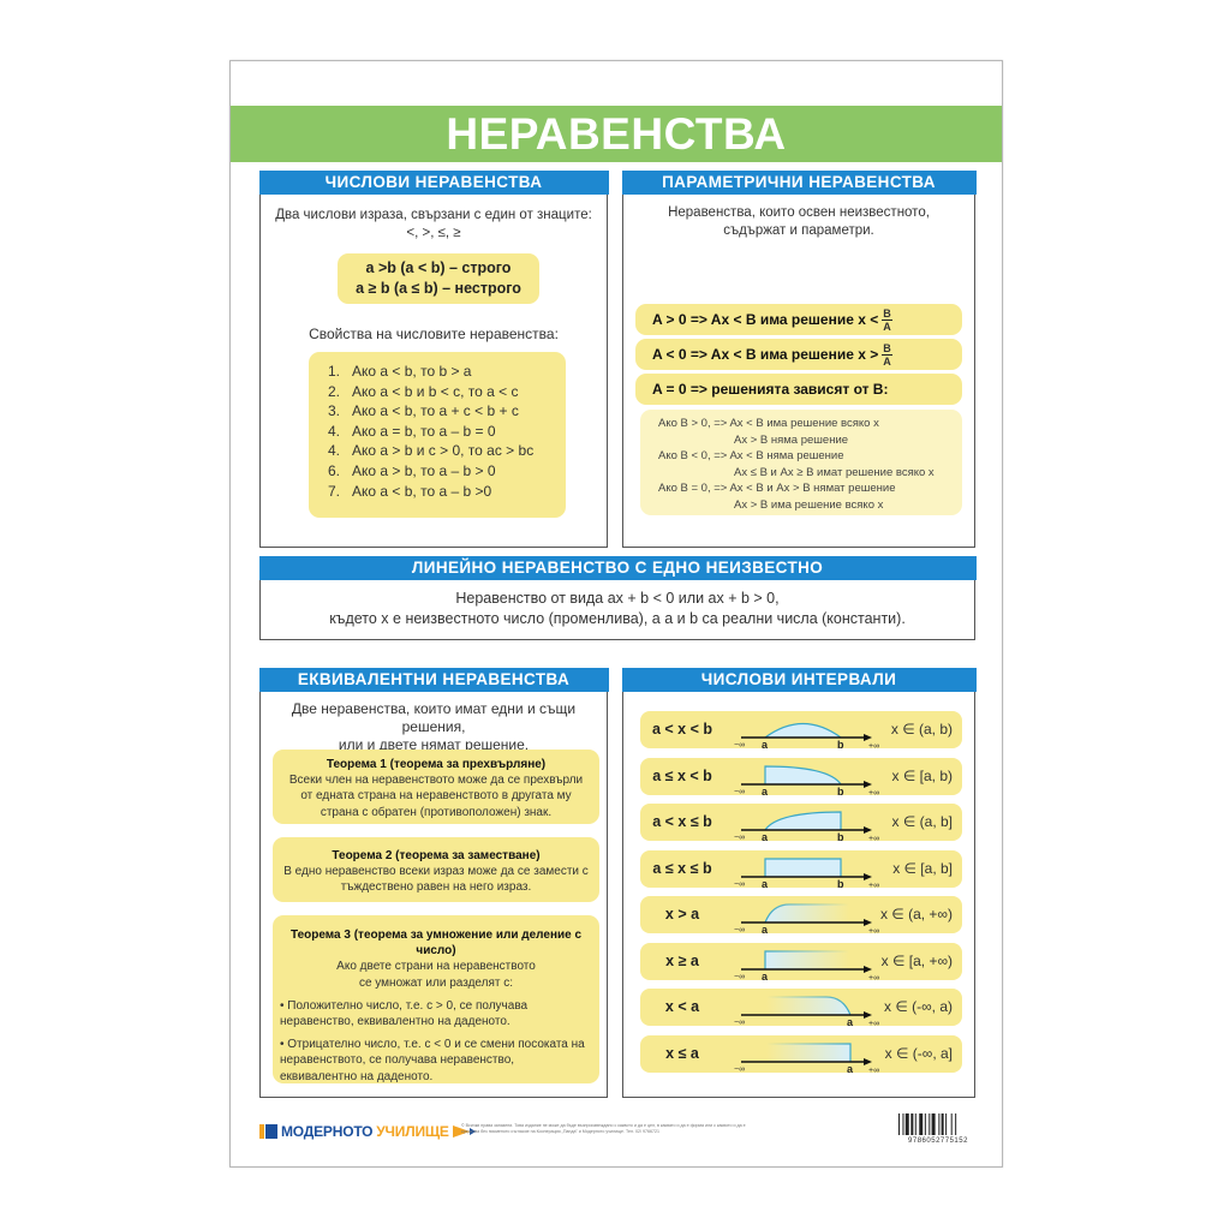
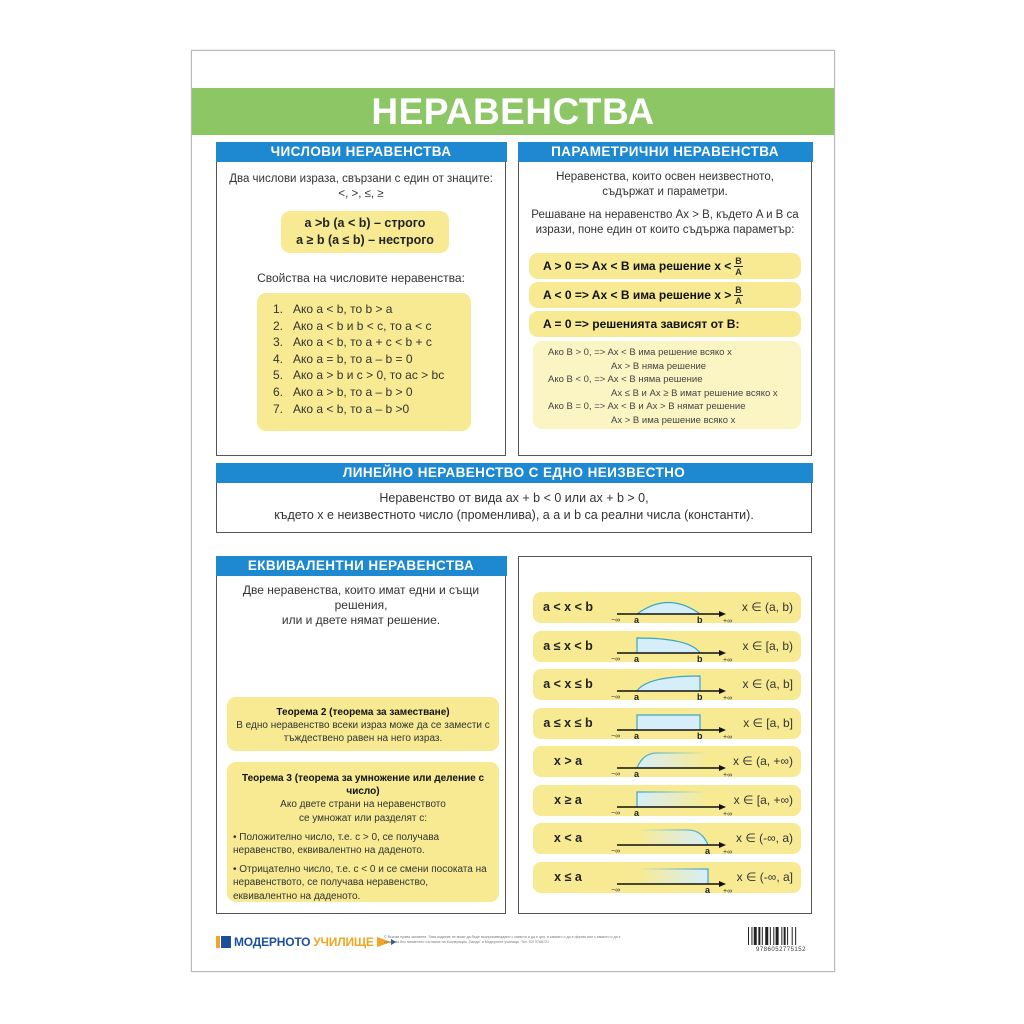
  НЕРАВЕНСТВА
  ЧИСЛОВИ НЕРАВЕНСТВА
  Два числови израза, свързани с един от знаците:
  <, >, ≤, ≥
  a >b (a < b) – строго
  a ≥ b (a ≤ b) – нестрого
  Свойства на числовите неравенства:
  1. Ако a < b, то b > a
  2. Ако a < b и b < c, то a < c
  3. Ако a < b, то a + c < b + c
  4. Ако a = b, то a – b = 0
- 4. Ако a > b и c > 0, то ac > bc
+ 5. Ако a > b и c > 0, то ac > bc
  6. Ако a > b, то a – b > 0
  7. Ако a < b, то a – b >0
  ПАРАМЕТРИЧНИ НЕРАВЕНСТВА
  Неравенства, които освен неизвестното,
  съдържат и параметри.
+ Решаване на неравенство Ax > B, където A и B са
+ изрази, поне един от които съдържа параметър:
  A > 0 => Ax < B има решение x <
  B
  A
  A < 0 => Ax < B има решение x >
  B
  A
  A = 0 => решенията зависят от B:
  Ако B > 0, => Ax < B има решение всяко x
  Ax > B няма решение
  Ако B < 0, => Ax < B няма решение
  Ax ≤ B и Ax ≥ B имат решение всяко x
  Ако B = 0, => Ax < B и Ax > B нямат решение
  Ax > B има решение всяко x
  ЛИНЕЙНО НЕРАВЕНСТВО С ЕДНО НЕИЗВЕСТНО
  Неравенство от вида ax + b < 0 или ax + b > 0,
  където x е неизвестното число (променлива), а a и b са реални числа (константи).
  ЕКВИВАЛЕНТНИ НЕРАВЕНСТВА
  Две неравенства, които имат едни и същи решения,
  или и двете нямат решение.
- Теорема 1 (теорема за прехвърляне)
- Всеки член на неравенството може да се прехвърли от едната страна на неравенството в другата му страна с обратен (противоположен) знак.
  Теорема 2 (теорема за заместване)
  В едно неравенство всеки израз може да се замести с тъждествено равен на него израз.
  Теорема 3 (теорема за умножение или деление с число)
  Ако двете страни на неравенството
  се умножат или разделят с:
  • Положително число, т.е. c > 0, се получава неравенство, еквивалентно на даденото.
  • Отрицателно число, т.е. c < 0 и се смени посоката на неравенството, се получава неравенство, еквивалентно на даденото.
- ЧИСЛОВИ ИНТЕРВАЛИ
  a < x < b
  a
  b
  x ∈ (a, b)
  a ≤ x < b
  a
  b
  x ∈ [a, b)
  a < x ≤ b
  a
  b
  x ∈ (a, b]
  a ≤ x ≤ b
  a
  b
  x ∈ [a, b]
  x > a
  a
  x ∈ (a, +∞)
  x ≥ a
  a
  x ∈ [a, +∞)
  x < a
  a
  x ∈ (-∞, a)
  x ≤ a
  a
  x ∈ (-∞, a]
  МОДЕРНОТО
  УЧИЛИЩЕ
